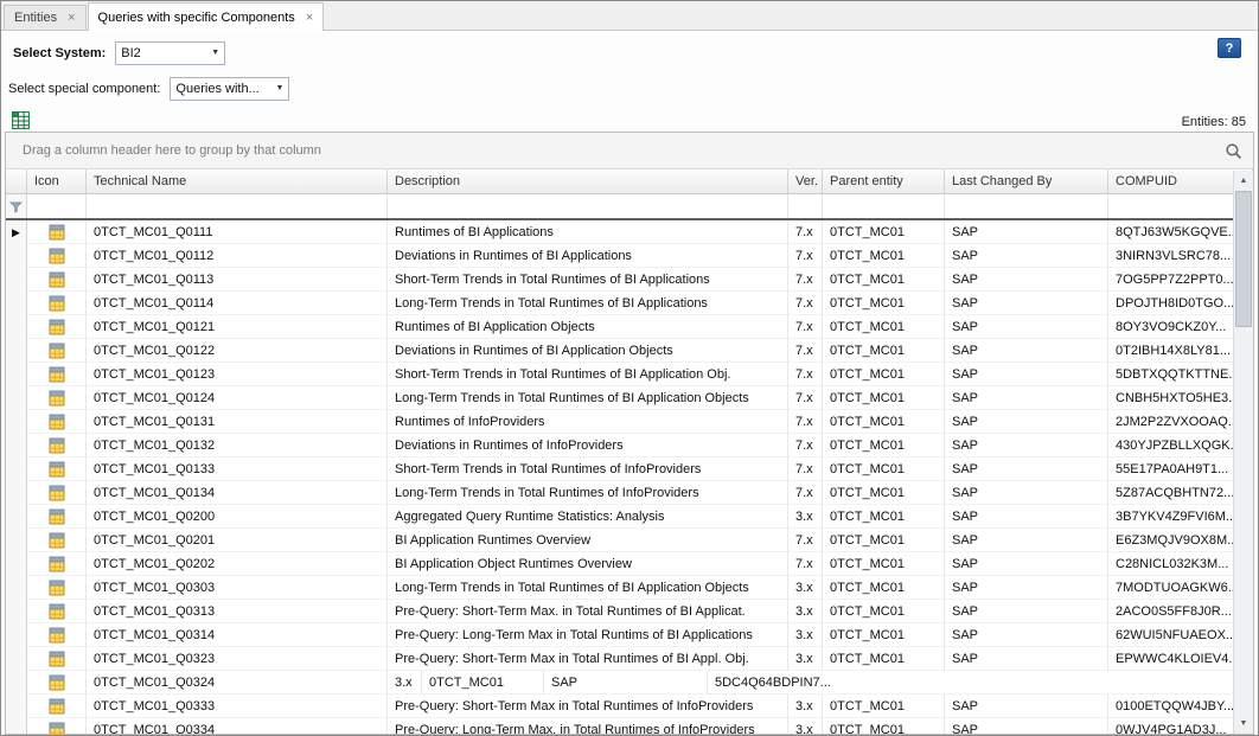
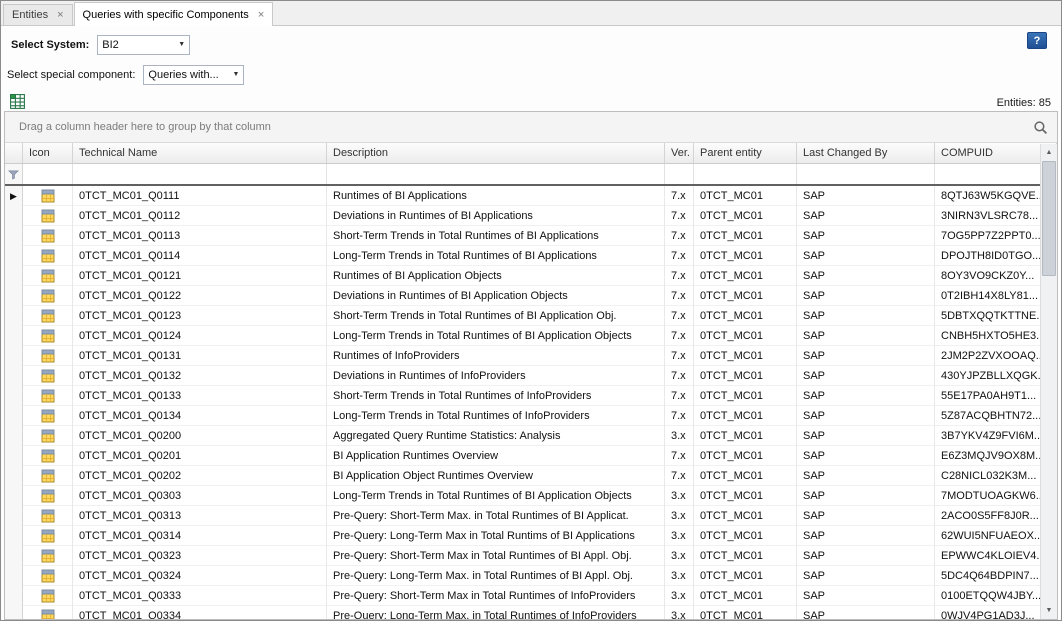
  Entities
  ×
  Queries with specific Components
  ×
  Select System:
  BI2
  ?
  Select special component:
  Queries with...
  Entities: 85
  Drag a column header here to group by that column
  Icon
  Technical Name
  Description
  Ver.
  Parent entity
  Last Changed By
  COMPUID
  ▶
  0TCT_MC01_Q0111
  Runtimes of BI Applications
  7.x
  0TCT_MC01
  SAP
  8QTJ63W5KGQVE.
  0TCT_MC01_Q0112
  Deviations in Runtimes of BI Applications
  7.x
  0TCT_MC01
  SAP
  3NIRN3VLSRC78...
  0TCT_MC01_Q0113
  Short-Term Trends in Total Runtimes of BI Applications
  7.x
  0TCT_MC01
  SAP
  7OG5PP7Z2PPT0..
  0TCT_MC01_Q0114
  Long-Term Trends in Total Runtimes of BI Applications
  7.x
  0TCT_MC01
  SAP
  DPOJTH8ID0TGO..
  0TCT_MC01_Q0121
  Runtimes of BI Application Objects
  7.x
  0TCT_MC01
  SAP
  8OY3VO9CKZ0Y...
  0TCT_MC01_Q0122
  Deviations in Runtimes of BI Application Objects
  7.x
  0TCT_MC01
  SAP
  0T2IBH14X8LY81...
  0TCT_MC01_Q0123
  Short-Term Trends in Total Runtimes of BI Application Obj.
  7.x
  0TCT_MC01
  SAP
  5DBTXQQTKTTNE.
  0TCT_MC01_Q0124
  Long-Term Trends in Total Runtimes of BI Application Objects
  7.x
  0TCT_MC01
  SAP
  CNBH5HXTO5HE3.
  0TCT_MC01_Q0131
  Runtimes of InfoProviders
  7.x
  0TCT_MC01
  SAP
  2JM2P2ZVXOOAQ.
  0TCT_MC01_Q0132
  Deviations in Runtimes of InfoProviders
  7.x
  0TCT_MC01
  SAP
  430YJPZBLLXQGK
  0TCT_MC01_Q0133
  Short-Term Trends in Total Runtimes of InfoProviders
  7.x
  0TCT_MC01
  SAP
  55E17PA0AH9T1...
  0TCT_MC01_Q0134
  Long-Term Trends in Total Runtimes of InfoProviders
  7.x
  0TCT_MC01
  SAP
  5Z87ACQBHTN72..
  0TCT_MC01_Q0200
  Aggregated Query Runtime Statistics: Analysis
  3.x
  0TCT_MC01
  SAP
  3B7YKV4Z9FVI6M..
  0TCT_MC01_Q0201
  BI Application Runtimes Overview
  7.x
  0TCT_MC01
  SAP
  E6Z3MQJV9OX8M.
  0TCT_MC01_Q0202
  BI Application Object Runtimes Overview
  7.x
  0TCT_MC01
  SAP
  C28NICL032K3M...
  0TCT_MC01_Q0303
  Long-Term Trends in Total Runtimes of BI Application Objects
  3.x
  0TCT_MC01
  SAP
  7MODTUOAGKW6.
  0TCT_MC01_Q0313
  Pre-Query: Short-Term Max. in Total Runtimes of BI Applicat.
  3.x
  0TCT_MC01
  SAP
  2ACO0S5FF8J0R...
  0TCT_MC01_Q0314
  Pre-Query: Long-Term Max in Total Runtims of BI Applications
  3.x
  0TCT_MC01
  SAP
  62WUI5NFUAEOX..
  0TCT_MC01_Q0323
  Pre-Query: Short-Term Max in Total Runtimes of BI Appl. Obj.
  3.x
  0TCT_MC01
  SAP
  EPWWC4KLOIEV4.
  0TCT_MC01_Q0324
+ Pre-Query: Long-Term Max. in Total Runtimes of BI Appl. Obj.
  3.x
  0TCT_MC01
  SAP
  5DC4Q64BDPIN7...
  0TCT_MC01_Q0333
  Pre-Query: Short-Term Max in Total Runtimes of InfoProviders
  3.x
  0TCT_MC01
  SAP
  0100ETQQW4JBY..
  0TCT_MC01_Q0334
  Pre-Query: Long-Term Max. in Total Runtimes of InfoProviders
  3.x
  0TCT_MC01
  SAP
  0WJV4PG1AD3J...
